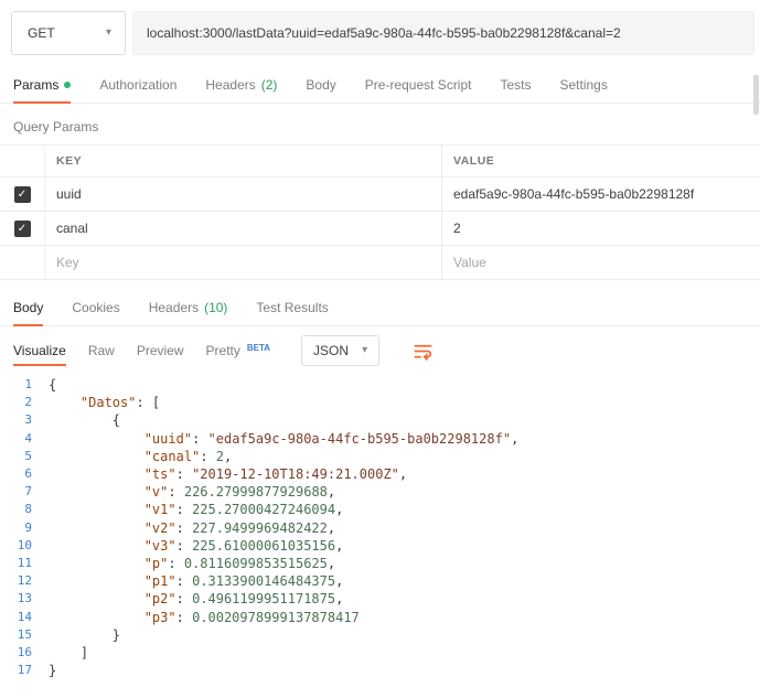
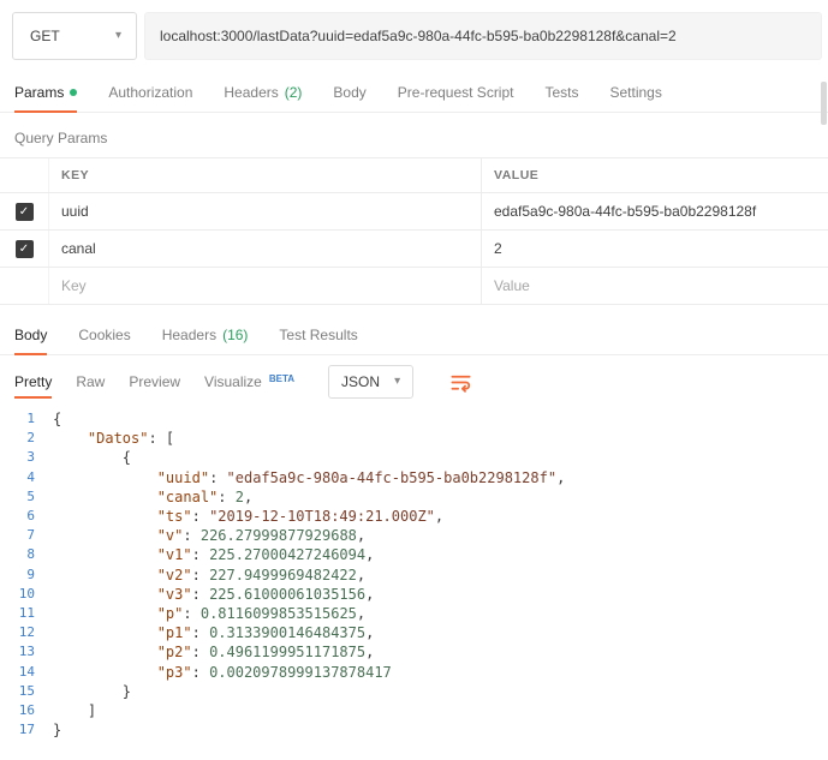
  GET
  ▾
  localhost:3000/lastData?uuid=edaf5a9c-980a-44fc-b595-ba0b2298128f&canal=2
  Params
  Authorization
  Headers
  (2)
  Body
  Pre-request Script
  Tests
  Settings
  Query Params
  KEY
  VALUE
  ✓
  uuid
  edaf5a9c-980a-44fc-b595-ba0b2298128f
  ✓
  canal
  2
  Key
  Value
  Body
  Cookies
  Headers
- (10)
+ (16)
  Test Results
- Visualize
+ Pretty
  Raw
  Preview
- Pretty
+ Visualize
  BETA
  JSON
  ▾
  1
  {
  2
  "Datos": [
  3
  {
  4
  "uuid": "edaf5a9c-980a-44fc-b595-ba0b2298128f",
  5
  "canal": 2,
  6
  "ts": "2019-12-10T18:49:21.000Z",
  7
  "v": 226.27999877929688,
  8
  "v1": 225.27000427246094,
  9
  "v2": 227.9499969482422,
  10
  "v3": 225.61000061035156,
  11
  "p": 0.8116099853515625,
  12
  "p1": 0.3133900146484375,
  13
  "p2": 0.4961199951171875,
  14
  "p3": 0.0020978999137878417
  15
  }
  16
  ]
  17
  }
